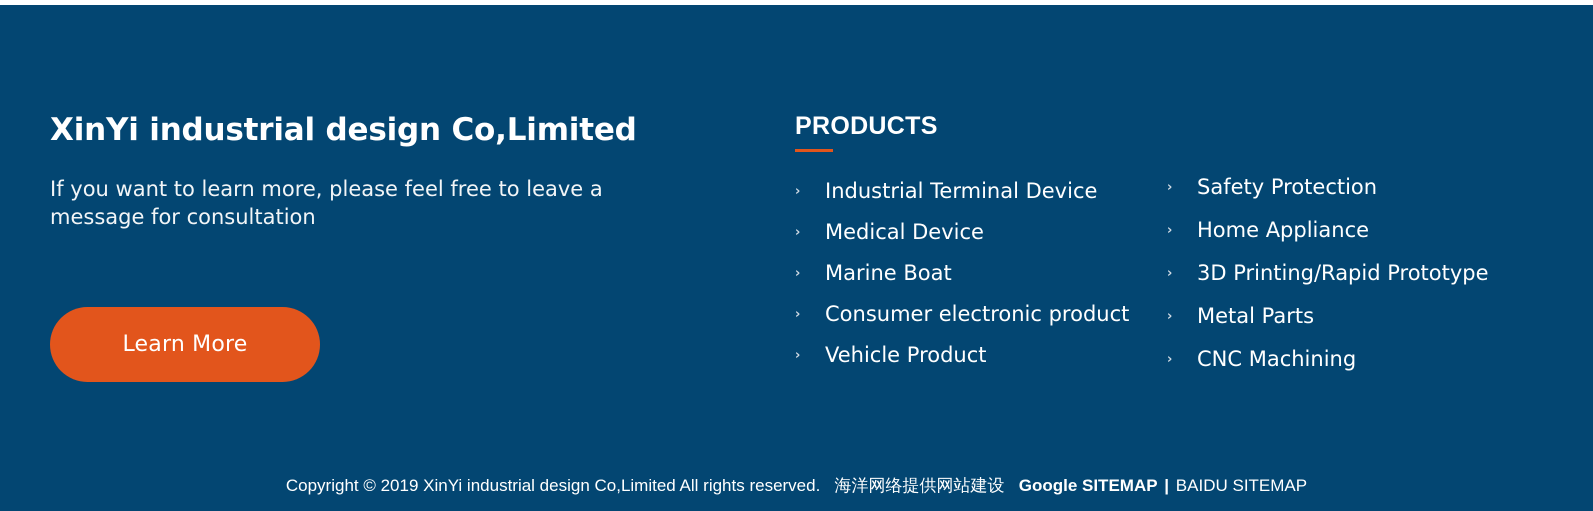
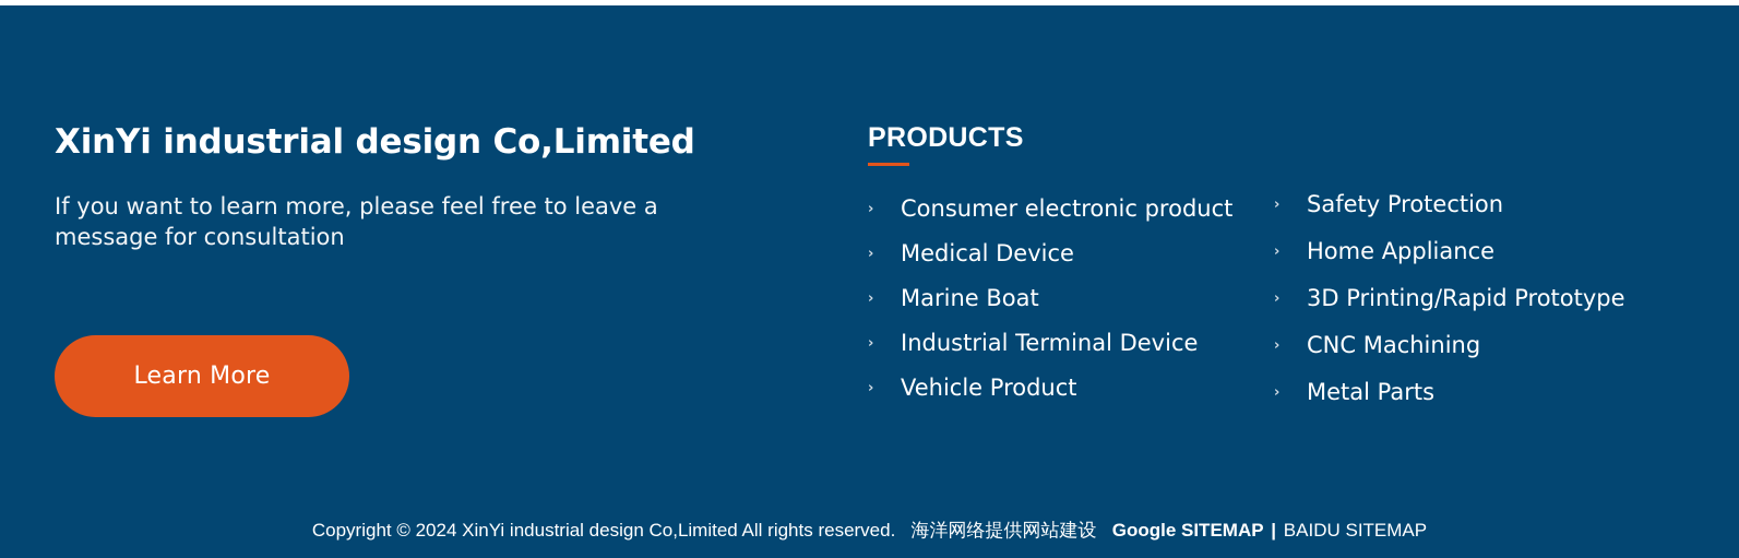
  XinYi industrial design Co,Limited
  If you want to learn more, please feel free to leave a message for consultation
  Learn More
  PRODUCTS
  ›
- Industrial Terminal Device
+ Consumer electronic product
  ›
  Medical Device
  ›
  Marine Boat
  ›
- Consumer electronic product
+ Industrial Terminal Device
  ›
  Vehicle Product
  ›
  Safety Protection
  ›
  Home Appliance
  ›
  3D Printing/Rapid Prototype
  ›
- Metal Parts
+ CNC Machining
  ›
- CNC Machining
+ Metal Parts
- Copyright © 2019 XinYi industrial design Co,Limited All rights reserved. 海洋网络提供网站建设 Google SITEMAP | BAIDU SITEMAP
+ Copyright © 2024 XinYi industrial design Co,Limited All rights reserved. 海洋网络提供网站建设 Google SITEMAP | BAIDU SITEMAP
